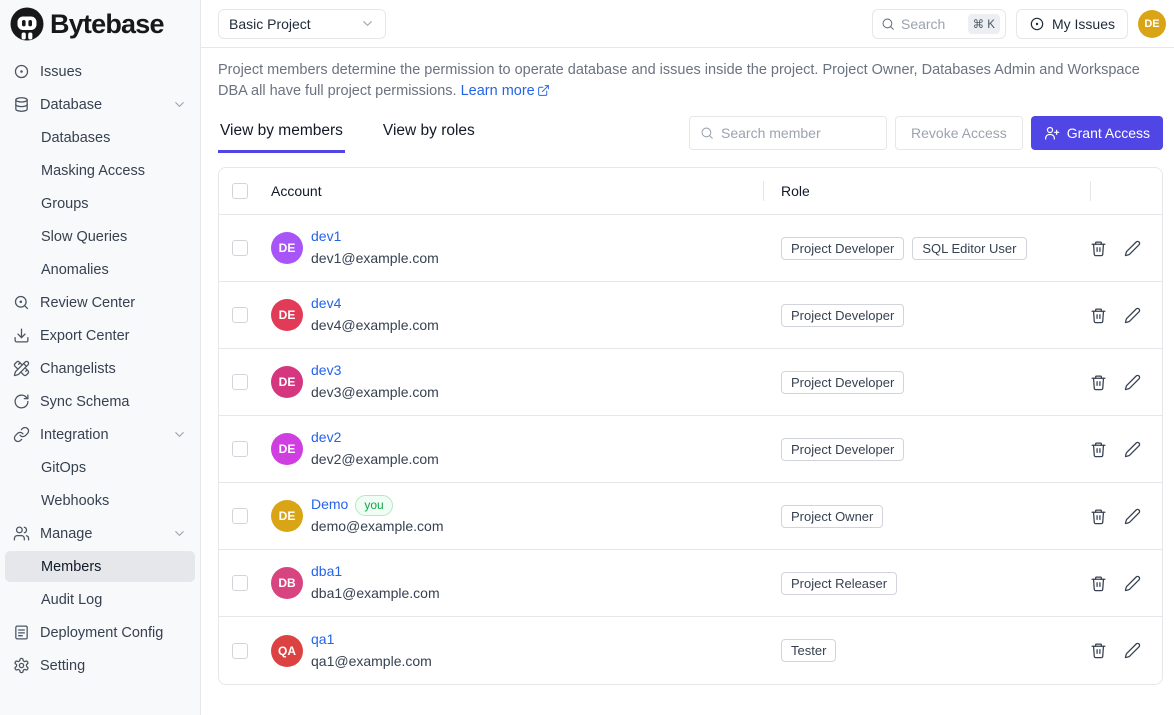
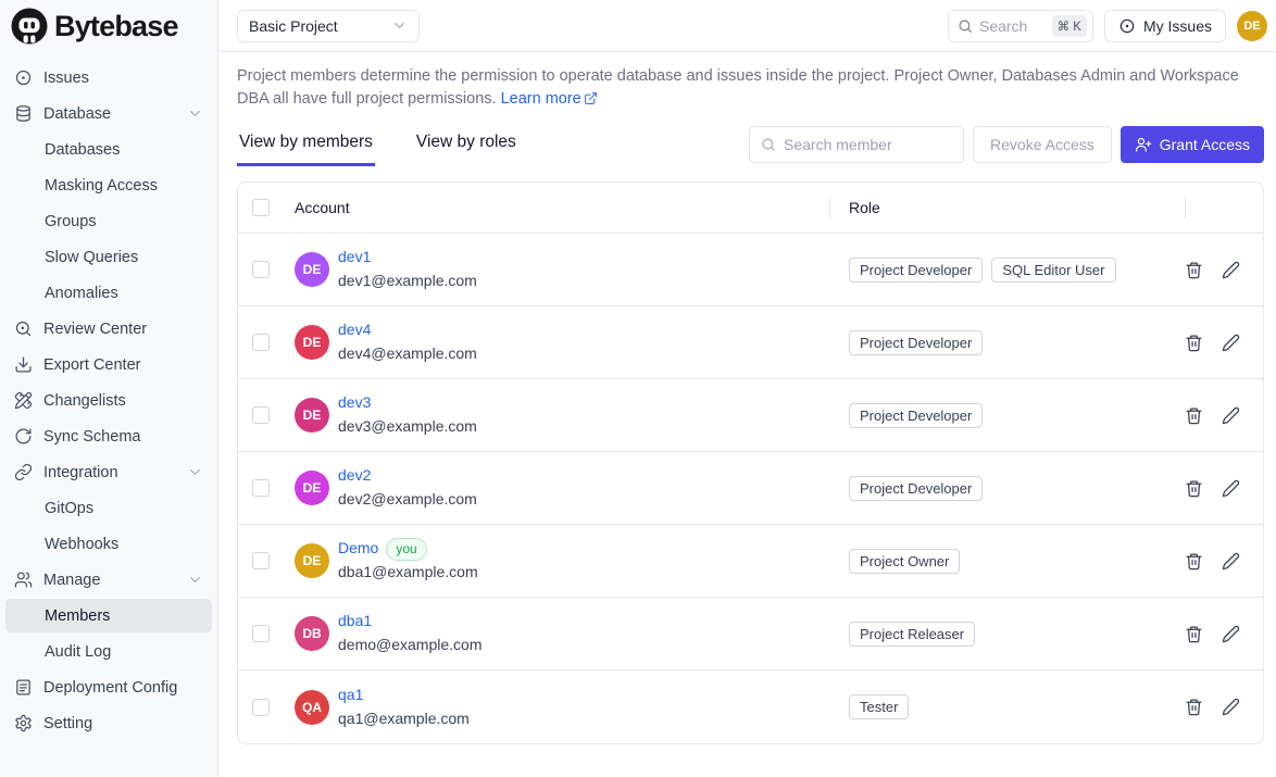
  Bytebase
  Issues
  Database
  Databases
  Masking Access
  Groups
  Slow Queries
  Anomalies
  Review Center
  Export Center
  Changelists
  Sync Schema
  Integration
  GitOps
  Webhooks
  Manage
  Members
  Audit Log
  Deployment Config
  Setting
  Basic Project
  Search
  ⌘ K
  My Issues
  DE
  Project members determine the permission to operate database and issues inside the project. Project Owner, Databases Admin and Workspace DBA all have full project permissions. Learn more
  View by members
  View by roles
  Search member
  Revoke Access
  Grant Access
  Account
  Role
  DE
  dev1
  dev1@example.com
  Project Developer
  SQL Editor User
  DE
  dev4
  dev4@example.com
  Project Developer
  DE
  dev3
  dev3@example.com
  Project Developer
  DE
  dev2
  dev2@example.com
  Project Developer
  DE
  Demo
  you
- demo@example.com
+ dba1@example.com
  Project Owner
  DB
  dba1
- dba1@example.com
+ demo@example.com
  Project Releaser
  QA
  qa1
  qa1@example.com
  Tester
